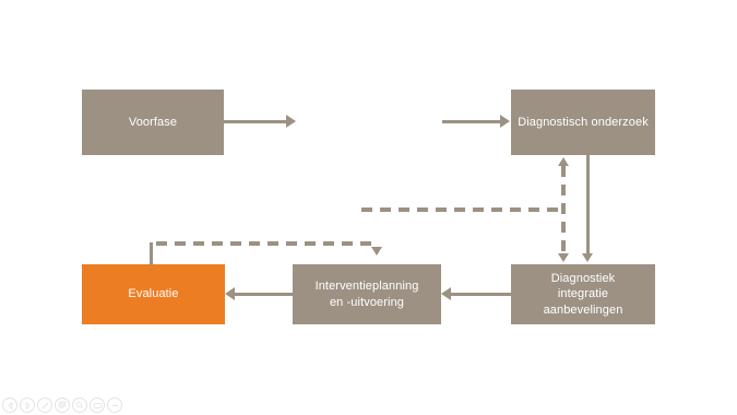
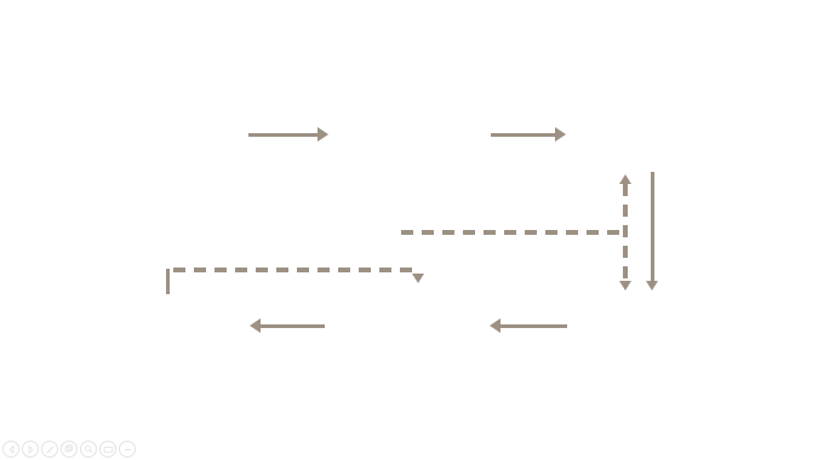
- Voorfase
- Diagnostisch onderzoek
- Diagnostiek
- integratie
- aanbevelingen
- Interventieplanning
- en -uitvoering
- Evaluatie
